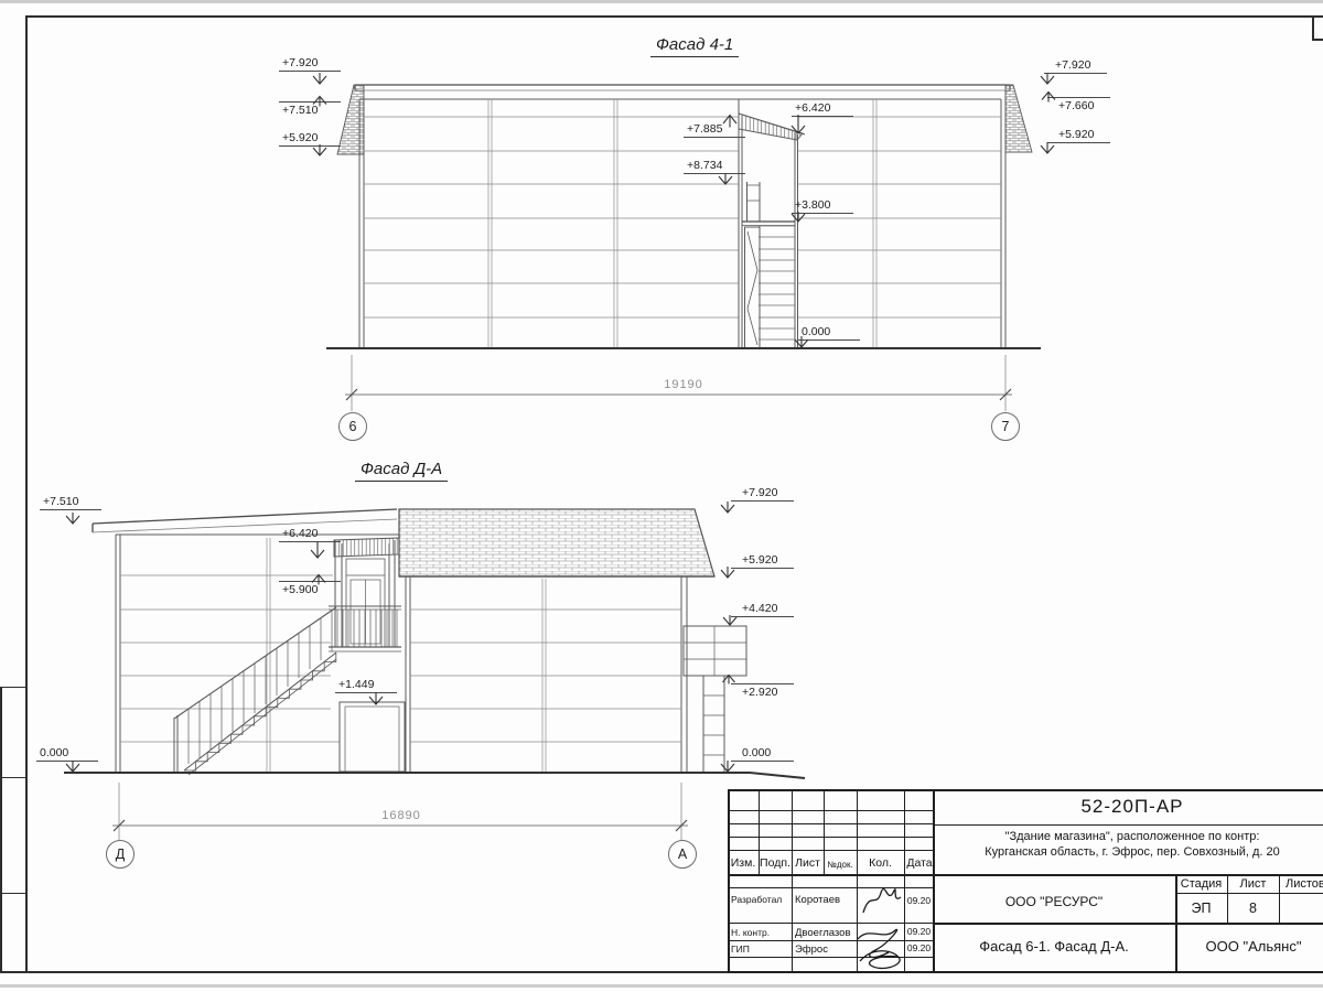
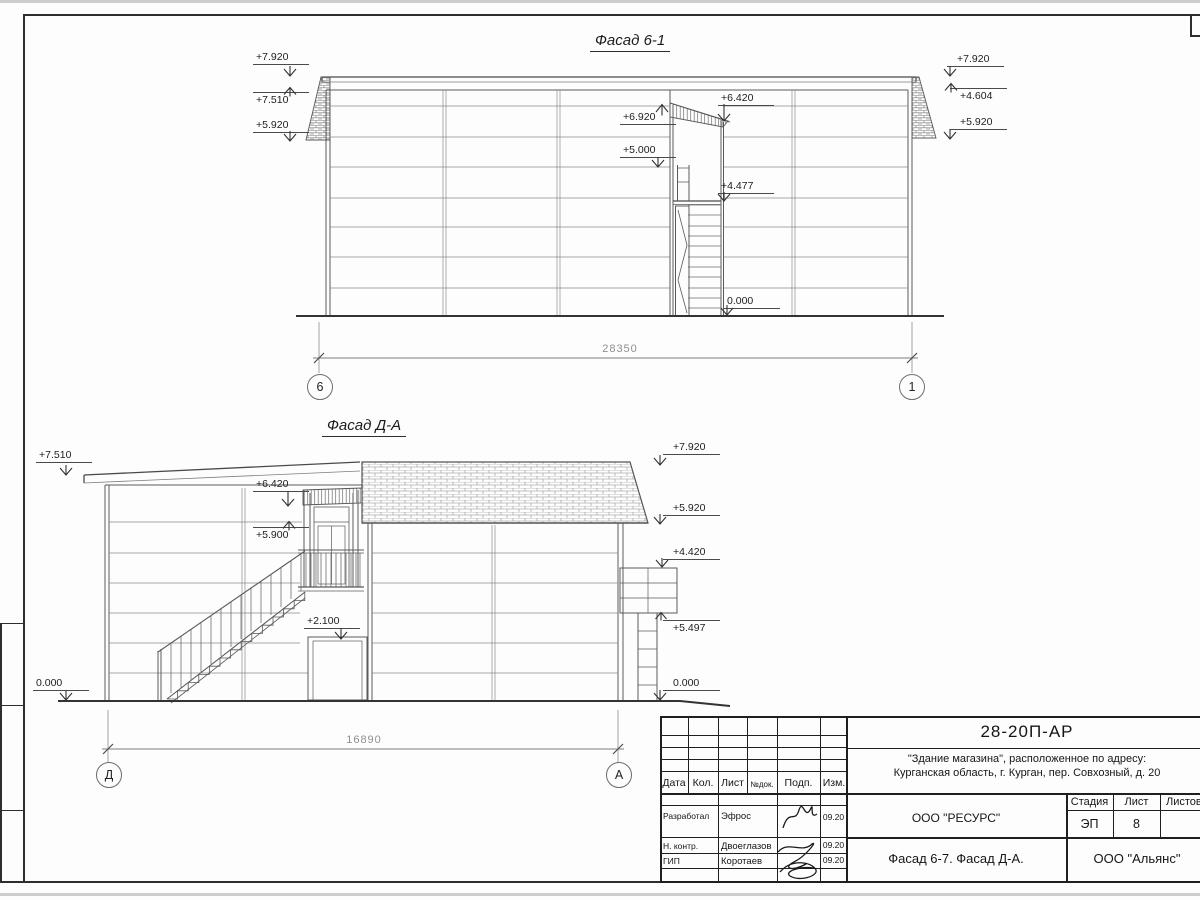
- Фасад 4-1
+ Фасад 6-1
  +7.920
  +7.510
  +5.920
- +7.885
+ +6.920
- +8.734
+ +5.000
  +6.420
- +3.800
+ +4.477
  0.000
  +7.920
- +7.660
+ +4.604
  +5.920
- 19190
+ 28350
  6
- 7
+ 1
  Фасад Д-А
  +7.510
  0.000
  +6.420
  +5.900
- +1.449
+ +2.100
  +7.920
  +5.920
  +4.420
- +2.920
+ +5.497
  0.000
  16890
  Д
  А
- 52-20П-АР
+ 28-20П-АР
- "Здание магазина", расположенное по контр:
+ "Здание магазина", расположенное по адресу:
- Курганская область, г. Эфрос, пер. Совхозный, д. 20
+ Курганская область, г. Курган, пер. Совхозный, д. 20
- Изм.
+ Дата
- Подп.
+ Кол.
  Лист
  №док.
- Кол.
+ Подп.
- Дата
+ Изм.
  Разработал
- Коротаев
+ Эфрос
  09.20
  Н. контр.
  Двоеглазов
  09.20
  ГИП
- Эфрос
+ Коротаев
  09.20
  ООО "РЕСУРС"
- Фасад 6-1. Фасад Д-А.
+ Фасад 6-7. Фасад Д-А.
  Стадия
  Лист
  Листов
  ЭП
  8
  ООО "Альянс"
